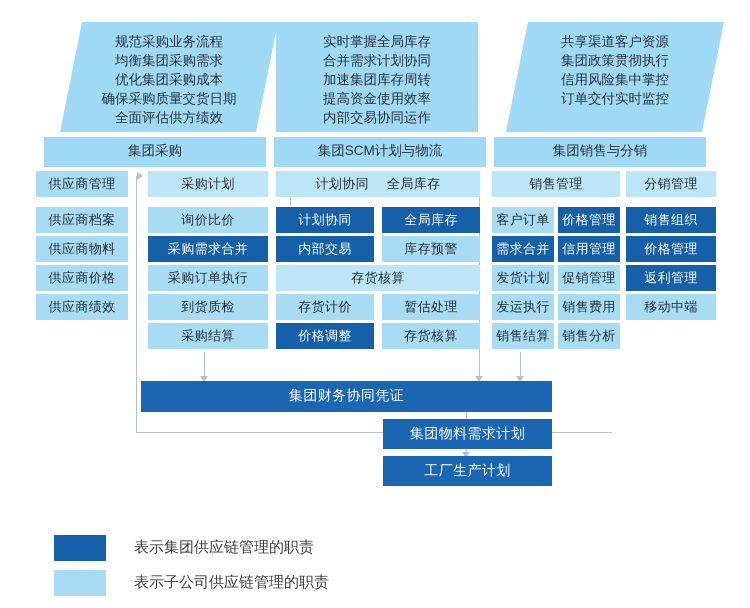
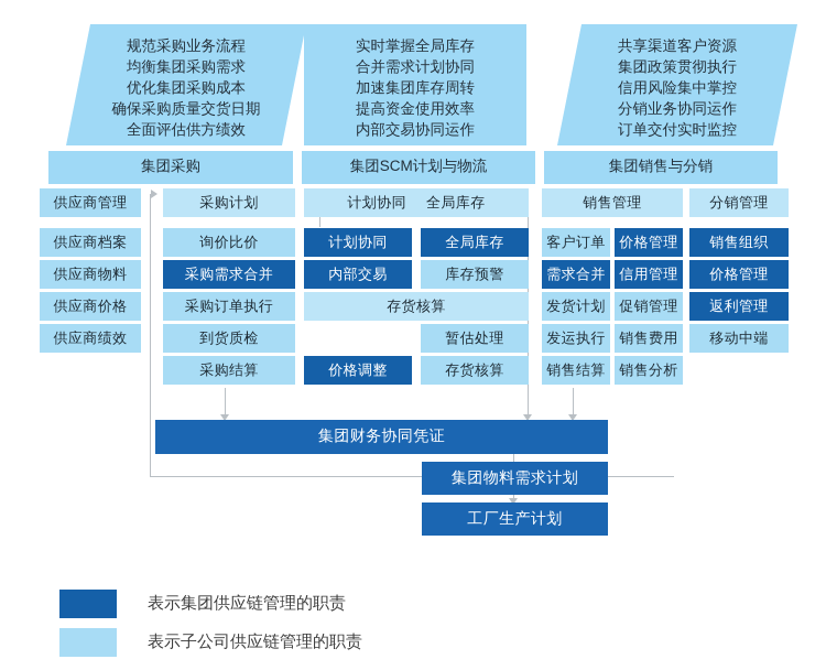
  规范采购业务流程
  均衡集团采购需求
  优化集团采购成本
  确保采购质量交货日期
  全面评估供方绩效
  实时掌握全局库存
  合并需求计划协同
  加速集团库存周转
  提高资金使用效率
  内部交易协同运作
  共享渠道客户资源
  集团政策贯彻执行
  信用风险集中掌控
+ 分销业务协同运作
  订单交付实时监控
  集团采购
  集团SCM计划与物流
  集团销售与分销
  供应商管理
  供应商档案
  供应商物料
  供应商价格
  供应商绩效
  采购计划
  询价比价
  采购需求合并
  采购订单执行
  到货质检
  采购结算
  计划协同
  全局库存
  计划协同
  全局库存
  内部交易
  库存预警
  存货核算
- 存货计价
  暂估处理
  价格调整
  存货核算
  销售管理
  分销管理
  客户订单
  需求合并
  发货计划
  发运执行
  销售结算
  价格管理
  信用管理
  促销管理
  销售费用
  销售分析
  销售组织
  价格管理
  返利管理
  移动中端
  集团财务协同凭证
  集团物料需求计划
  工厂生产计划
  表示集团供应链管理的职责
  表示子公司供应链管理的职责
